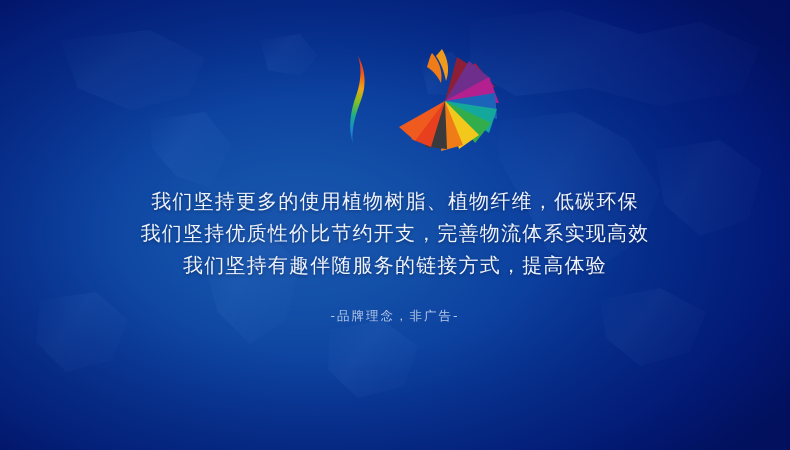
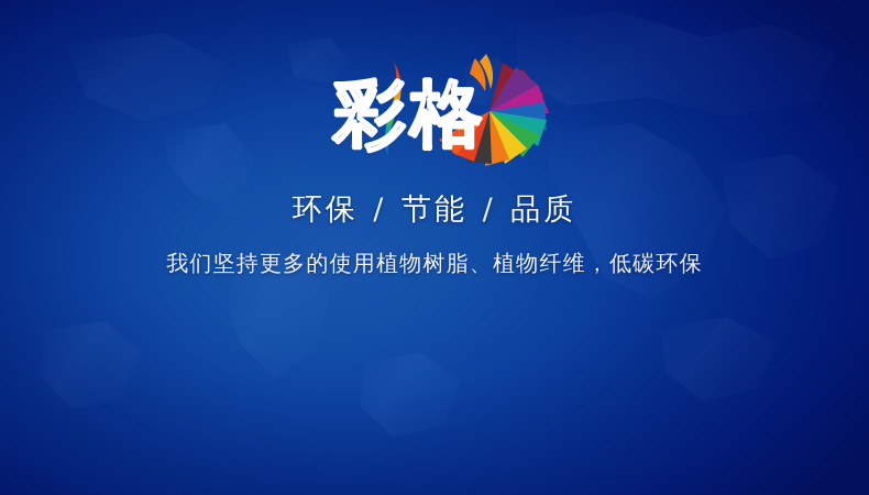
+ 彩格
+ 环保 / 节能 / 品质
  我们坚持更多的使用植物树脂、植物纤维，低碳环保
- 我们坚持优质性价比节约开支，完善物流体系实现高效
- 我们坚持有趣伴随服务的链接方式，提高体验
- -品牌理念，非广告-
